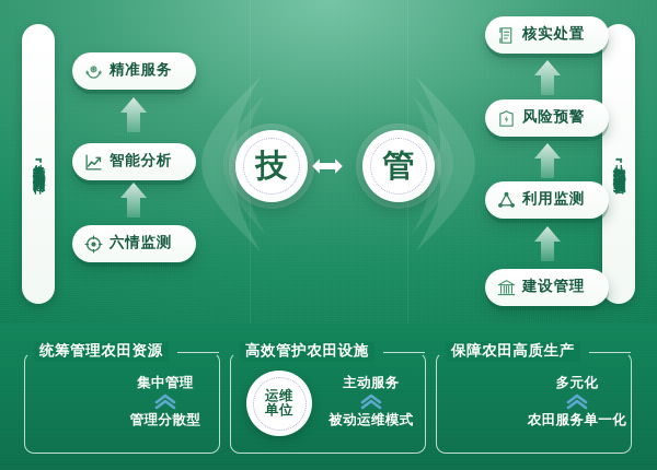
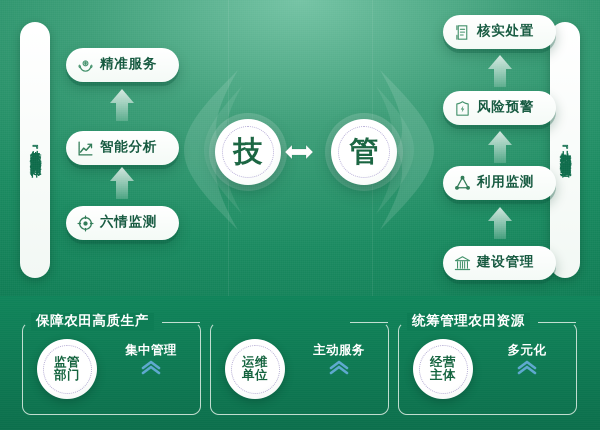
- 统筹管理农田资源
+ 保障农田高质生产
+ 监管
+ 部门
  集中管理
- 管理分散型
- 高效管护农田设施
  运维
  单位
  主动服务
- 被动运维模式
- 保障农田高质生产
+ 统筹管理农田资源
+ 经营
+ 主体
  多元化
- 农田服务单一化
